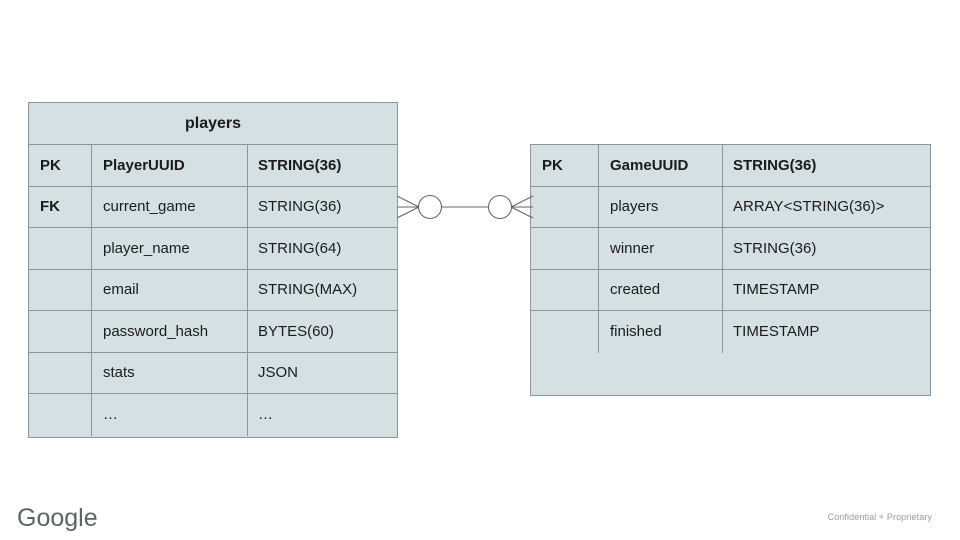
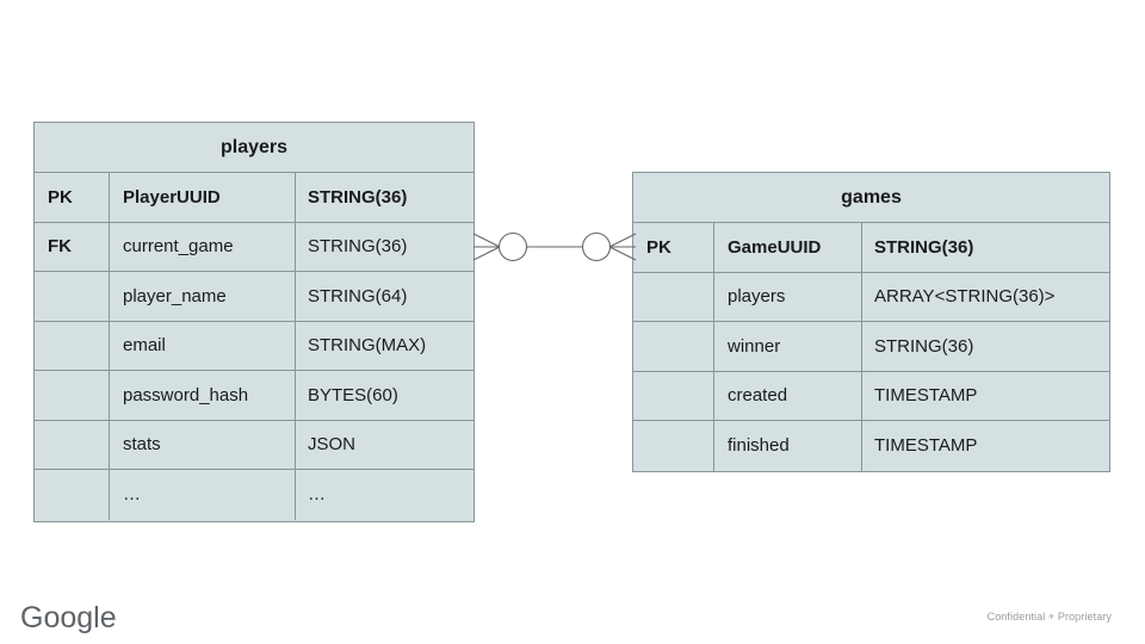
  players
  PK
  PlayerUUID
  STRING(36)
  FK
  current_game
  STRING(36)
  player_name
  STRING(64)
  email
  STRING(MAX)
  password_hash
  BYTES(60)
  stats
  JSON
  …
  …
+ games
  PK
  GameUUID
  STRING(36)
  players
  ARRAY<STRING(36)>
  winner
  STRING(36)
  created
  TIMESTAMP
  finished
  TIMESTAMP
  Google
  Confidential + Proprietary
